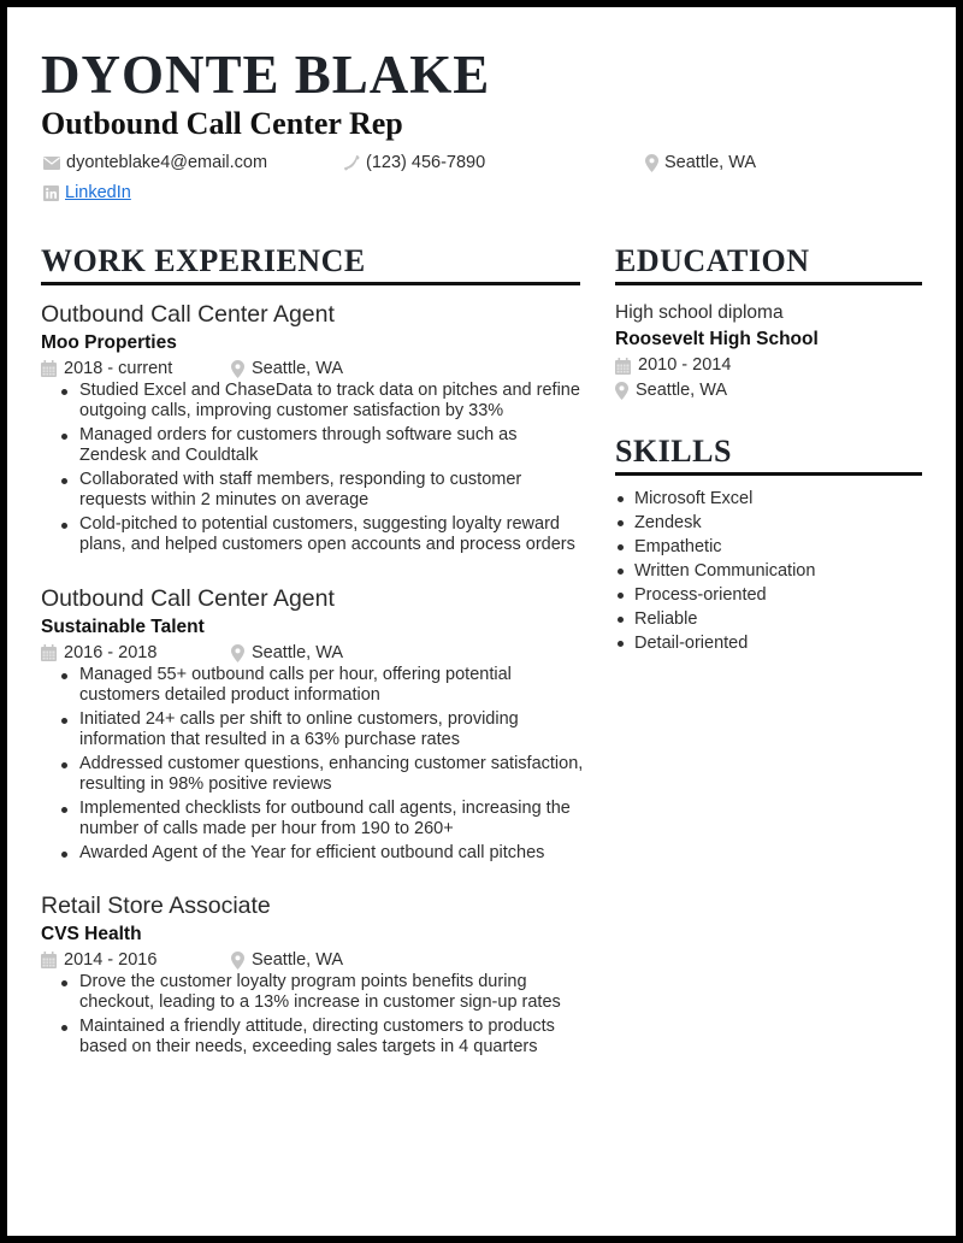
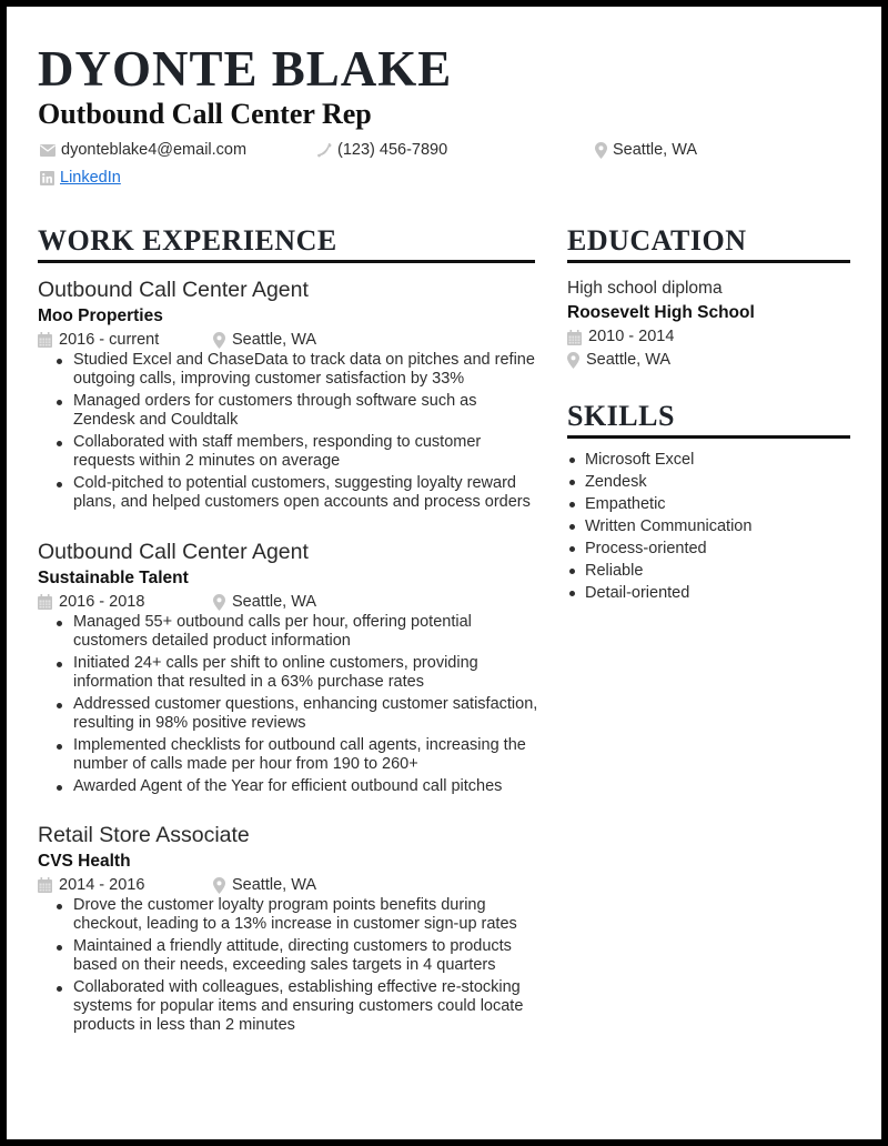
  DYONTE BLAKE
  Outbound Call Center Rep
  dyonteblake4@email.com
  (123) 456-7890
  Seattle, WA
  LinkedIn
  WORK EXPERIENCE
  Outbound Call Center Agent
  Moo Properties
- 2018 - current
+ 2016 - current
  Seattle, WA
  Studied Excel and ChaseData to track data on pitches and refine outgoing calls, improving customer satisfaction by 33%
  Managed orders for customers through software such as Zendesk and Couldtalk
  Collaborated with staff members, responding to customer requests within 2 minutes on average
  Cold-pitched to potential customers, suggesting loyalty reward plans, and helped customers open accounts and process orders
  Outbound Call Center Agent
  Sustainable Talent
  2016 - 2018
  Seattle, WA
  Managed 55+ outbound calls per hour, offering potential customers detailed product information
  Initiated 24+ calls per shift to online customers, providing information that resulted in a 63% purchase rates
  Addressed customer questions, enhancing customer satisfaction, resulting in 98% positive reviews
  Implemented checklists for outbound call agents, increasing the number of calls made per hour from 190 to 260+
  Awarded Agent of the Year for efficient outbound call pitches
  Retail Store Associate
  CVS Health
  2014 - 2016
  Seattle, WA
  Drove the customer loyalty program points benefits during checkout, leading to a 13% increase in customer sign-up rates
  Maintained a friendly attitude, directing customers to products based on their needs, exceeding sales targets in 4 quarters
+ Collaborated with colleagues, establishing effective re-stocking systems for popular items and ensuring customers could locate products in less than 2 minutes
  EDUCATION
  High school diploma
  Roosevelt High School
  2010 - 2014
  Seattle, WA
  SKILLS
  Microsoft Excel
  Zendesk
  Empathetic
  Written Communication
  Process-oriented
  Reliable
  Detail-oriented
